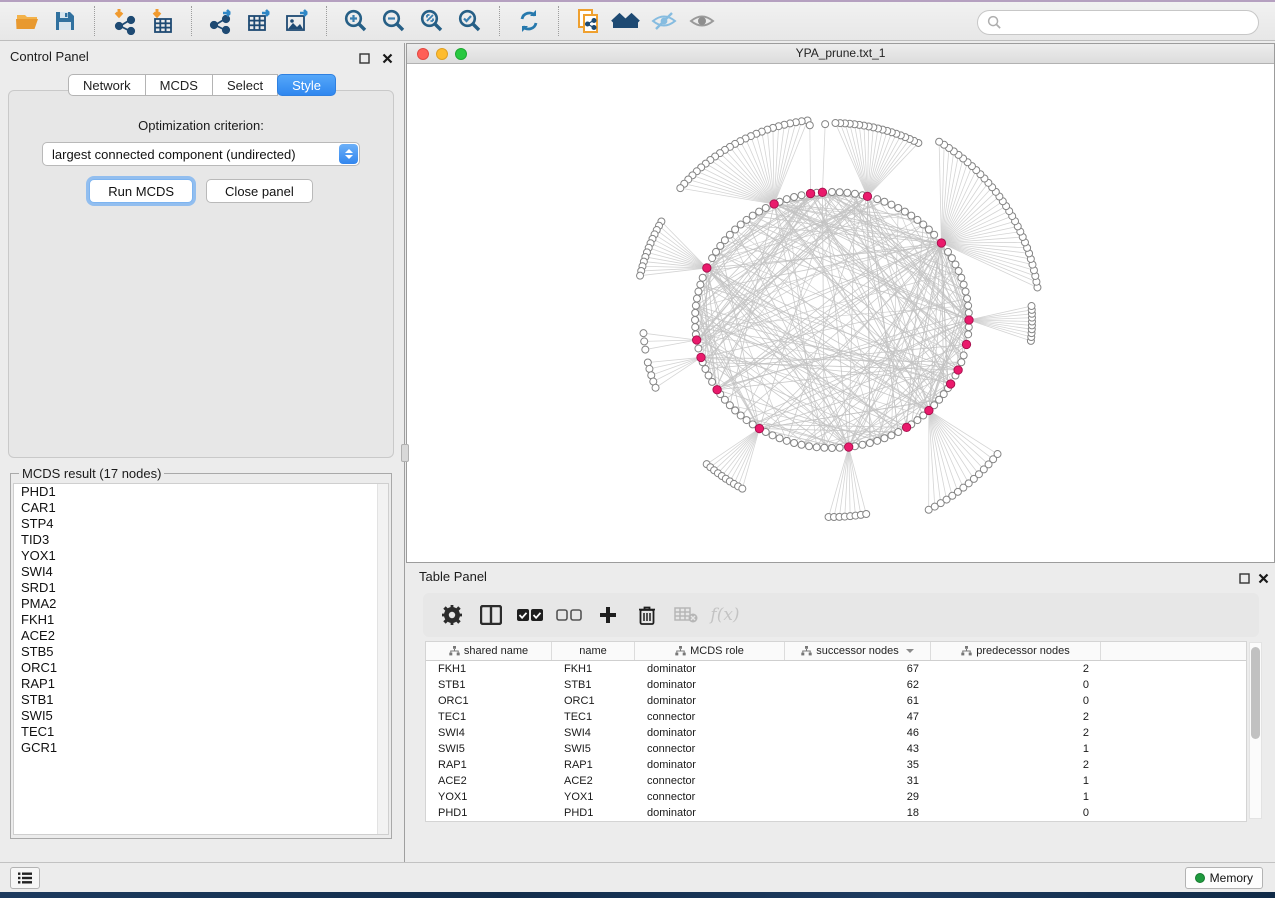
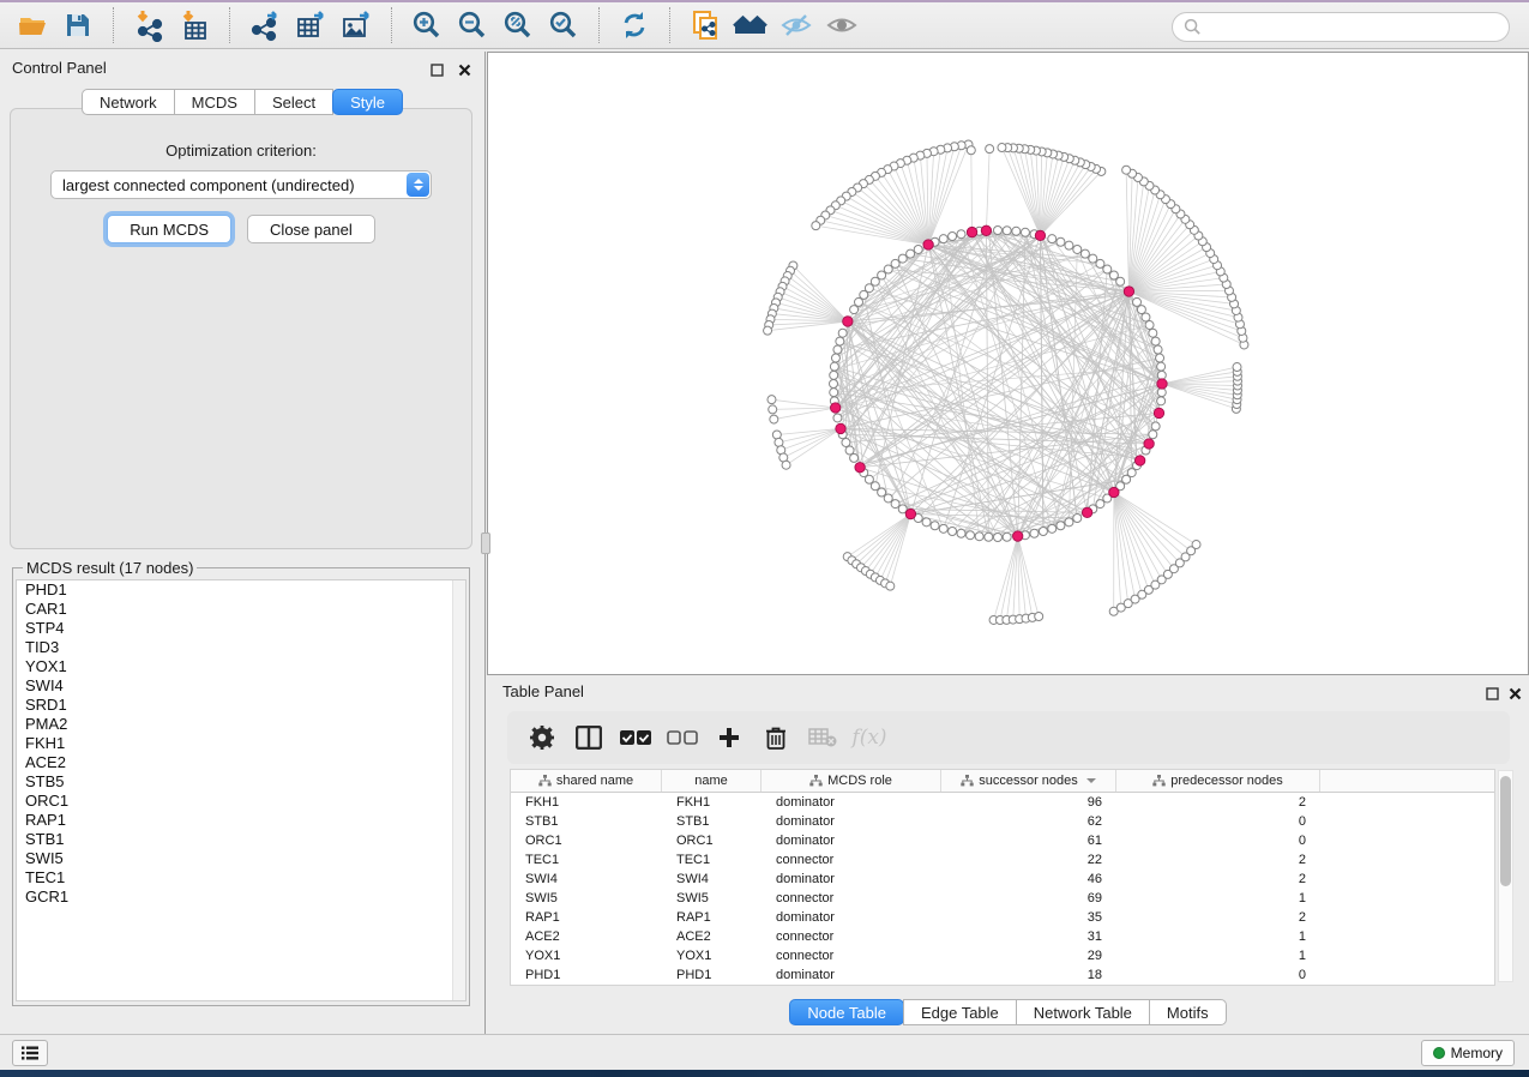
  Control Panel
  Network
  MCDS
  Select
  Style
  Optimization criterion:
  largest connected component (undirected)
  Run MCDS
  Close panel
  MCDS result (17 nodes)
  PHD1
  CAR1
  STP4
  TID3
  YOX1
  SWI4
  SRD1
  PMA2
  FKH1
  ACE2
  STB5
  ORC1
  RAP1
  STB1
  SWI5
  TEC1
  GCR1
- YPA_prune.txt_1
  Table Panel
  f(x)
  shared name
  name
  MCDS role
  successor nodes
  predecessor nodes
  FKH1
  FKH1
  dominator
- 67
+ 96
  2
  STB1
  STB1
  dominator
  62
  0
  ORC1
  ORC1
  dominator
  61
  0
  TEC1
  TEC1
  connector
- 47
+ 22
  2
  SWI4
  SWI4
  dominator
  46
  2
  SWI5
  SWI5
  connector
- 43
+ 69
  1
  RAP1
  RAP1
  dominator
  35
  2
  ACE2
  ACE2
  connector
  31
  1
  YOX1
  YOX1
  connector
  29
  1
  PHD1
  PHD1
  dominator
  18
  0
+ Node Table
+ Edge Table
+ Network Table
+ Motifs
  Memory
